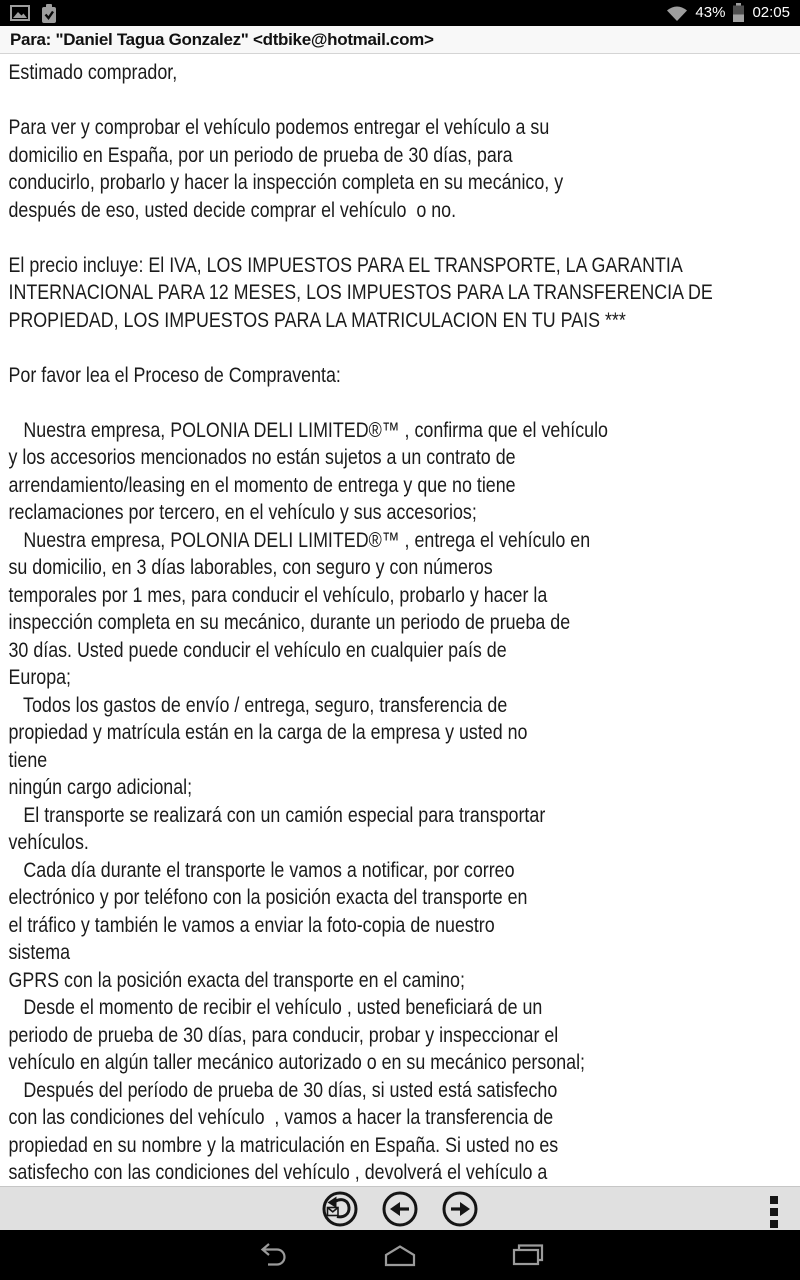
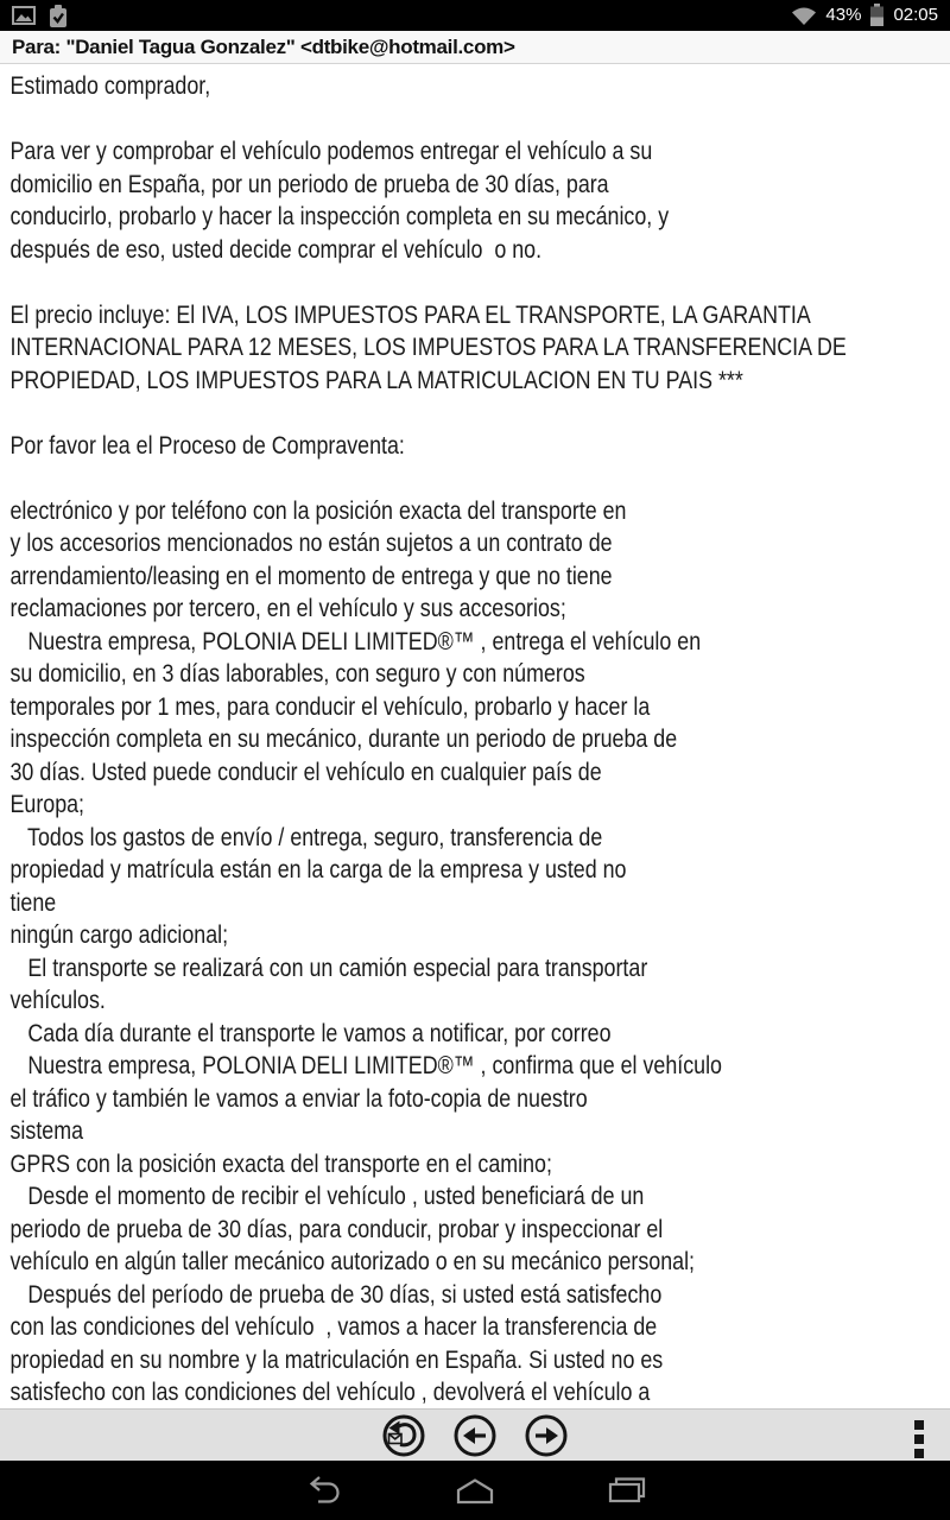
  43%
  02:05
  Para: "Daniel Tagua Gonzalez" <dtbike@hotmail.com>
  Estimado comprador,
  Para ver y comprobar el vehículo podemos entregar el vehículo a su
  domicilio en España, por un periodo de prueba de 30 días, para
  conducirlo, probarlo y hacer la inspección completa en su mecánico, y
  después de eso, usted decide comprar el vehículo o no.
  El precio incluye: El IVA, LOS IMPUESTOS PARA EL TRANSPORTE, LA GARANTIA
  INTERNACIONAL PARA 12 MESES, LOS IMPUESTOS PARA LA TRANSFERENCIA DE
  PROPIEDAD, LOS IMPUESTOS PARA LA MATRICULACION EN TU PAIS ***
  Por favor lea el Proceso de Compraventa:
- Nuestra empresa, POLONIA DELI LIMITED®™ , confirma que el vehículo
+ electrónico y por teléfono con la posición exacta del transporte en
  y los accesorios mencionados no están sujetos a un contrato de
  arrendamiento/leasing en el momento de entrega y que no tiene
  reclamaciones por tercero, en el vehículo y sus accesorios;
  Nuestra empresa, POLONIA DELI LIMITED®™ , entrega el vehículo en
  su domicilio, en 3 días laborables, con seguro y con números
  temporales por 1 mes, para conducir el vehículo, probarlo y hacer la
  inspección completa en su mecánico, durante un periodo de prueba de
  30 días. Usted puede conducir el vehículo en cualquier país de
  Europa;
  Todos los gastos de envío / entrega, seguro, transferencia de
  propiedad y matrícula están en la carga de la empresa y usted no
  tiene
  ningún cargo adicional;
  El transporte se realizará con un camión especial para transportar
  vehículos.
  Cada día durante el transporte le vamos a notificar, por correo
- electrónico y por teléfono con la posición exacta del transporte en
+ Nuestra empresa, POLONIA DELI LIMITED®™ , confirma que el vehículo
  el tráfico y también le vamos a enviar la foto-copia de nuestro
  sistema
  GPRS con la posición exacta del transporte en el camino;
  Desde el momento de recibir el vehículo , usted beneficiará de un
  periodo de prueba de 30 días, para conducir, probar y inspeccionar el
  vehículo en algún taller mecánico autorizado o en su mecánico personal;
  Después del período de prueba de 30 días, si usted está satisfecho
  con las condiciones del vehículo , vamos a hacer la transferencia de
  propiedad en su nombre y la matriculación en España. Si usted no es
  satisfecho con las condiciones del vehículo , devolverá el vehículo a
